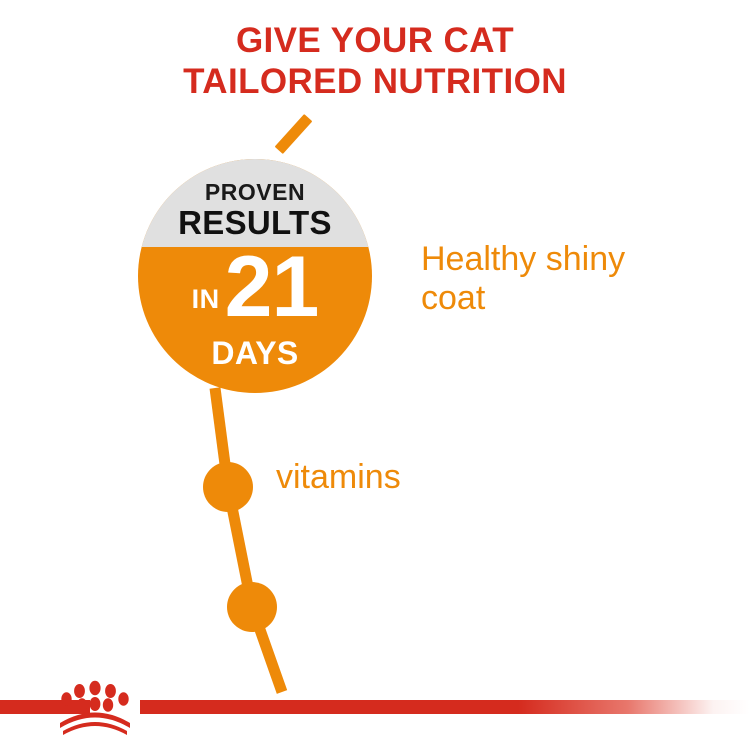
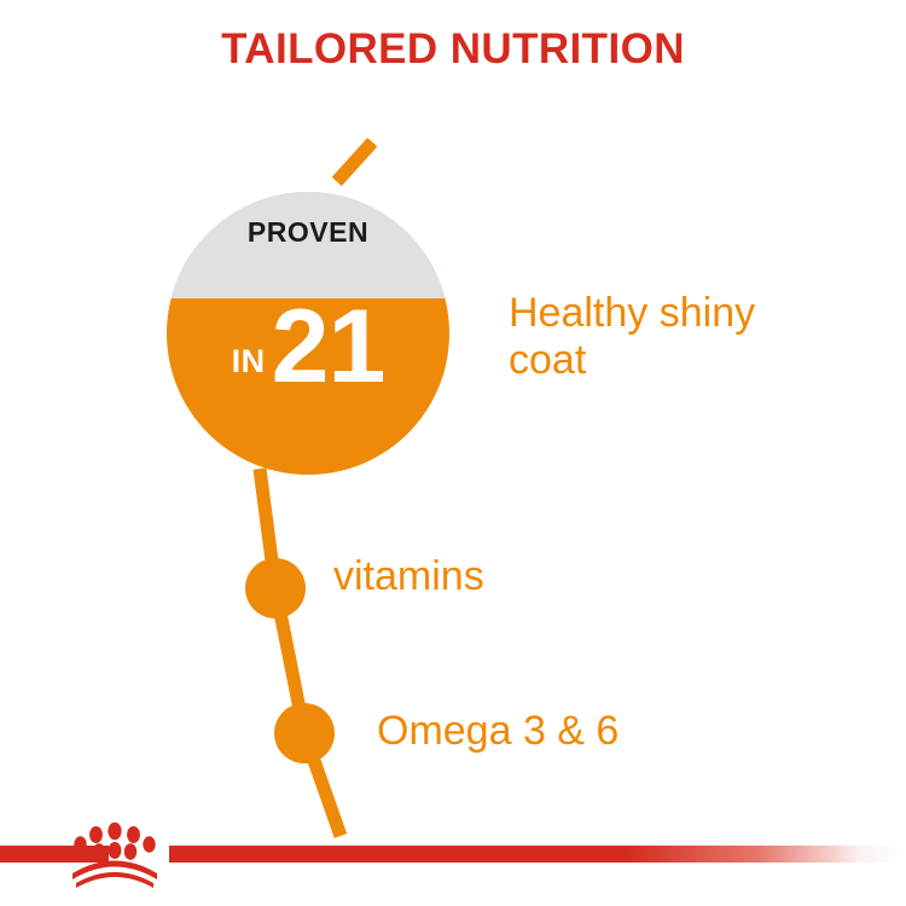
- GIVE YOUR CAT
  TAILORED NUTRITION
  PROVEN
- RESULTS
  IN
  21
- DAYS
  Healthy shiny
  coat
  vitamins
+ Omega 3 & 6
